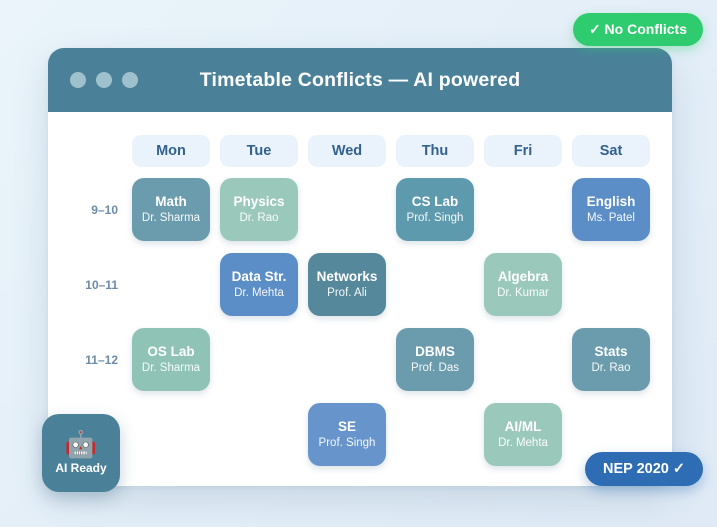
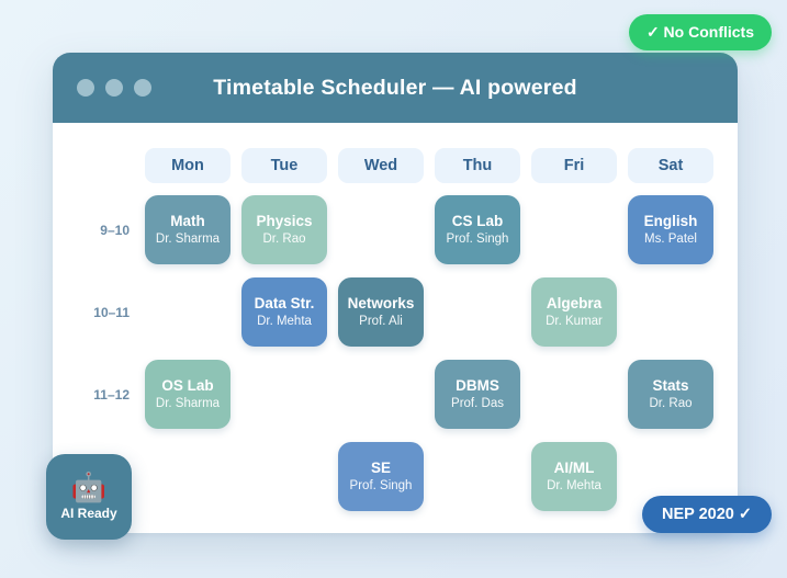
  ✓ No Conflicts
- Timetable Conflicts — AI powered
+ Timetable Scheduler — AI powered
  Mon
  Tue
  Wed
  Thu
  Fri
  Sat
  9–10
  Math
  Dr. Sharma
  Physics
  Dr. Rao
  CS Lab
  Prof. Singh
  English
  Ms. Patel
  10–11
  Data Str.
  Dr. Mehta
  Networks
  Prof. Ali
  Algebra
  Dr. Kumar
  11–12
  OS Lab
  Dr. Sharma
  DBMS
  Prof. Das
  Stats
  Dr. Rao
  SE
  Prof. Singh
  AI/ML
  Dr. Mehta
  🤖
  AI Ready
  NEP 2020 ✓
